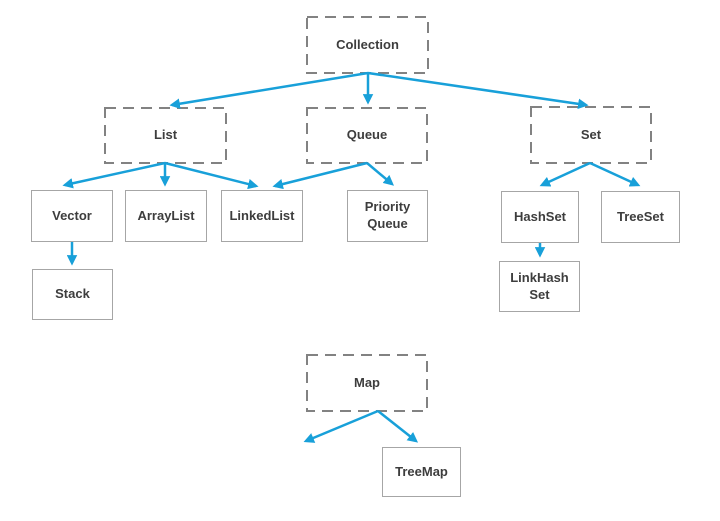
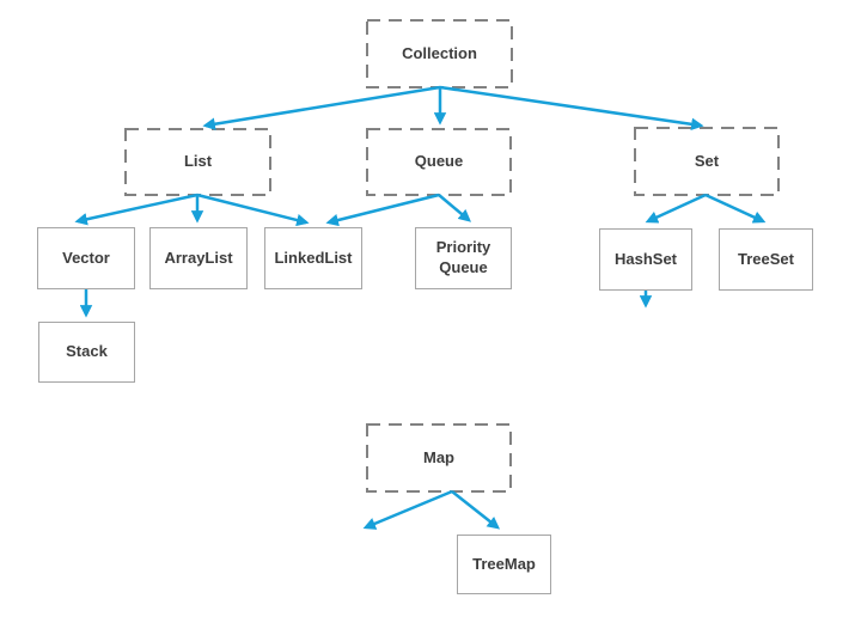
  Collection
  List
  Queue
  Set
  Map
  Vector
  ArrayList
  LinkedList
  Priority Queue
  HashSet
  TreeSet
  Stack
- LinkHash Set
  TreeMap
